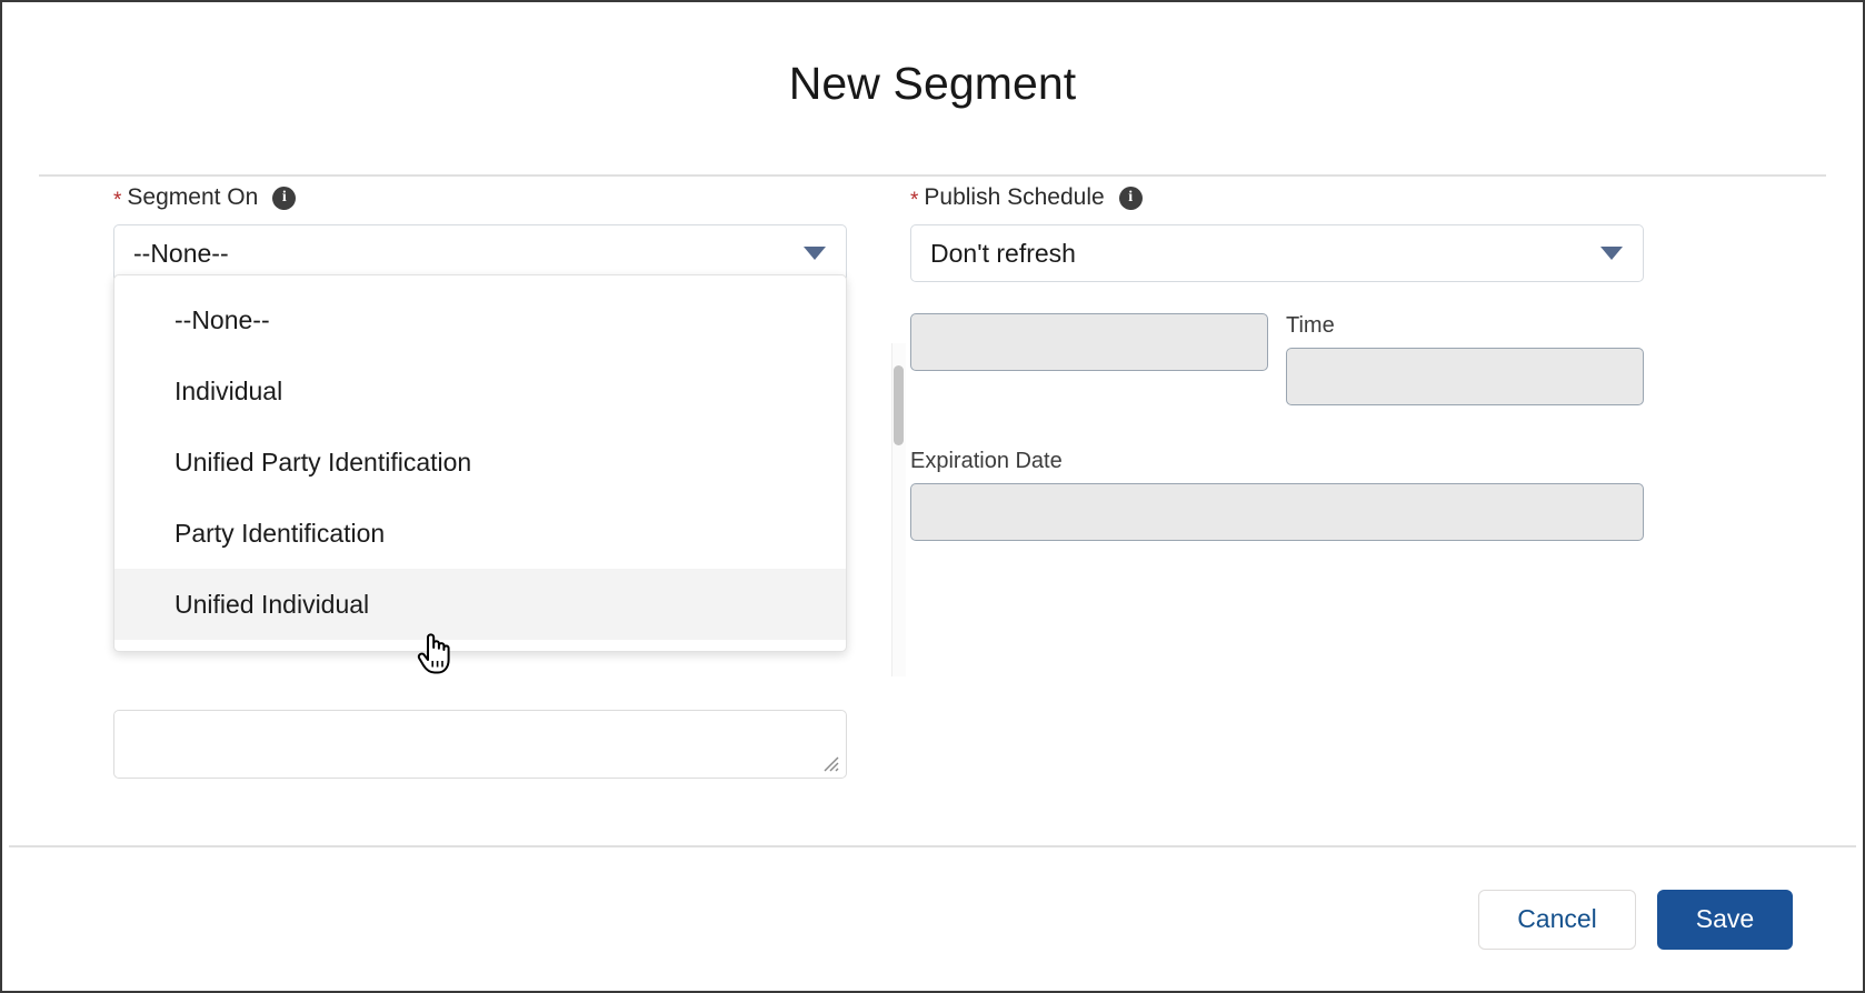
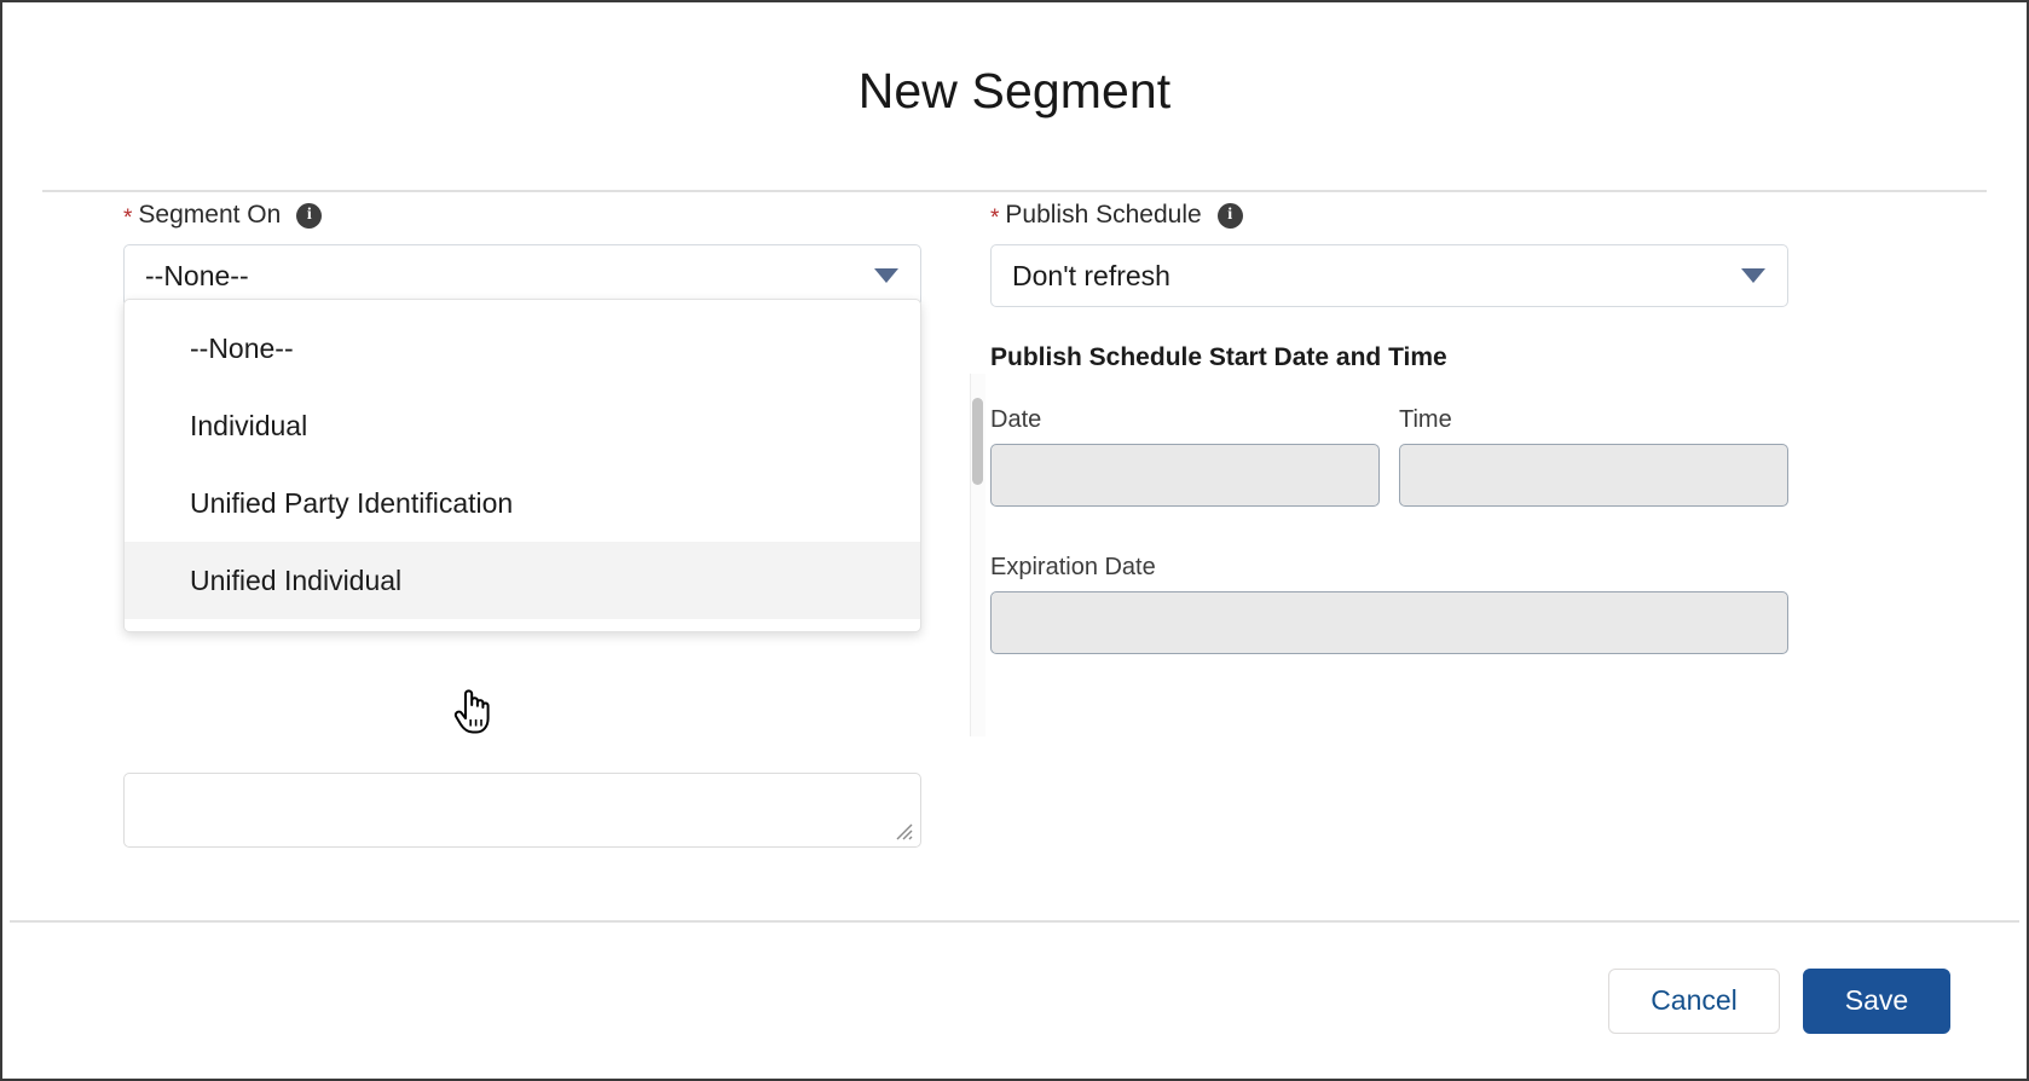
  New Segment
  *
  Segment On
  i
  --None--
  --None--
  Individual
  Unified Party Identification
- Party Identification
  Unified Individual
  *
  Publish Schedule
  i
  Don't refresh
+ Publish Schedule Start Date and Time
+ Date
  Time
  Expiration Date
  Cancel
  Save
